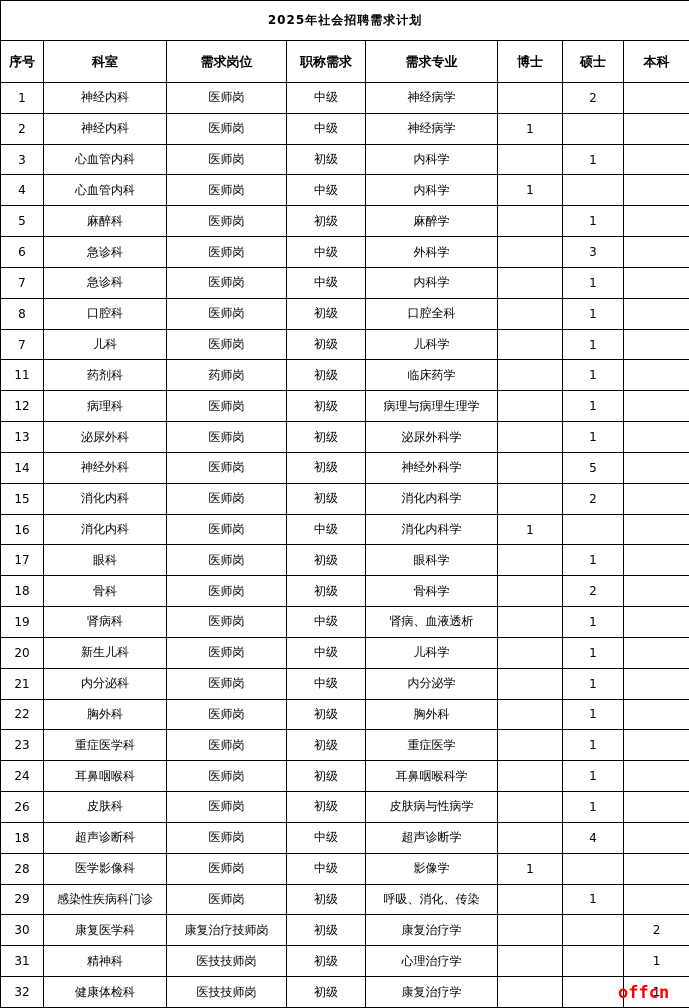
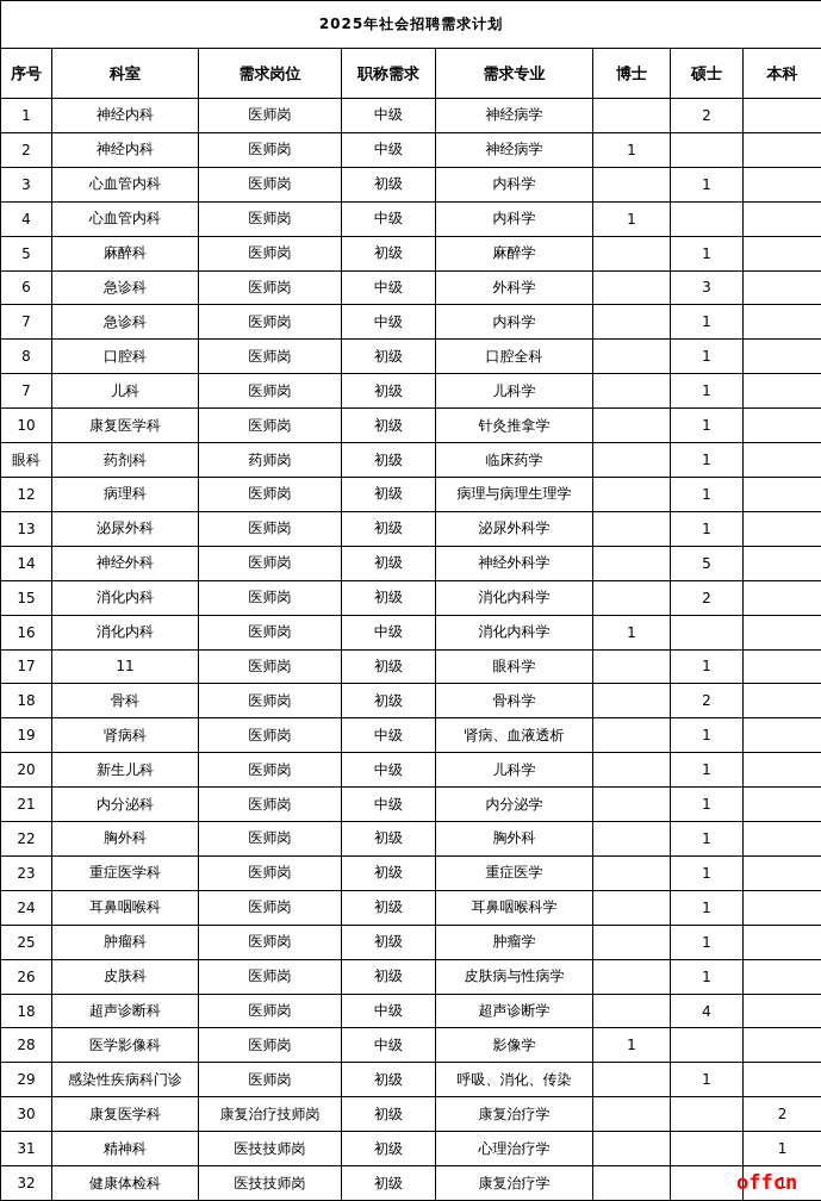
  2025年社会招聘需求计划
  序号	科室	需求岗位	职称需求	需求专业	博士	硕士	本科
  1	神经内科	医师岗	中级	神经病学		2
  2	神经内科	医师岗	中级	神经病学	1
  3	心血管内科	医师岗	初级	内科学		1
  4	心血管内科	医师岗	中级	内科学	1
  5	麻醉科	医师岗	初级	麻醉学		1
  6	急诊科	医师岗	中级	外科学		3
  7	急诊科	医师岗	中级	内科学		1
  8	口腔科	医师岗	初级	口腔全科		1
  7	儿科	医师岗	初级	儿科学		1
+ 10	康复医学科	医师岗	初级	针灸推拿学		1
- 11	药剂科	药师岗	初级	临床药学		1
+ 眼科	药剂科	药师岗	初级	临床药学		1
  12	病理科	医师岗	初级	病理与病理生理学		1
  13	泌尿外科	医师岗	初级	泌尿外科学		1
  14	神经外科	医师岗	初级	神经外科学		5
  15	消化内科	医师岗	初级	消化内科学		2
  16	消化内科	医师岗	中级	消化内科学	1
- 17	眼科	医师岗	初级	眼科学		1
+ 17	11	医师岗	初级	眼科学		1
  18	骨科	医师岗	初级	骨科学		2
  19	肾病科	医师岗	中级	肾病、血液透析		1
  20	新生儿科	医师岗	中级	儿科学		1
  21	内分泌科	医师岗	中级	内分泌学		1
  22	胸外科	医师岗	初级	胸外科		1
  23	重症医学科	医师岗	初级	重症医学		1
  24	耳鼻咽喉科	医师岗	初级	耳鼻咽喉科学		1
+ 25	肿瘤科	医师岗	初级	肿瘤学		1
  26	皮肤科	医师岗	初级	皮肤病与性病学		1
  18	超声诊断科	医师岗	中级	超声诊断学		4
  28	医学影像科	医师岗	中级	影像学	1
  29	感染性疾病科门诊	医师岗	初级	呼吸、消化、传染		1
  30	康复医学科	康复治疗技师岗	初级	康复治疗学			2
  31	精神科	医技技师岗	初级	心理治疗学			1
  32	健康体检科	医技技师岗	初级	康复治疗学			1
  offcn
